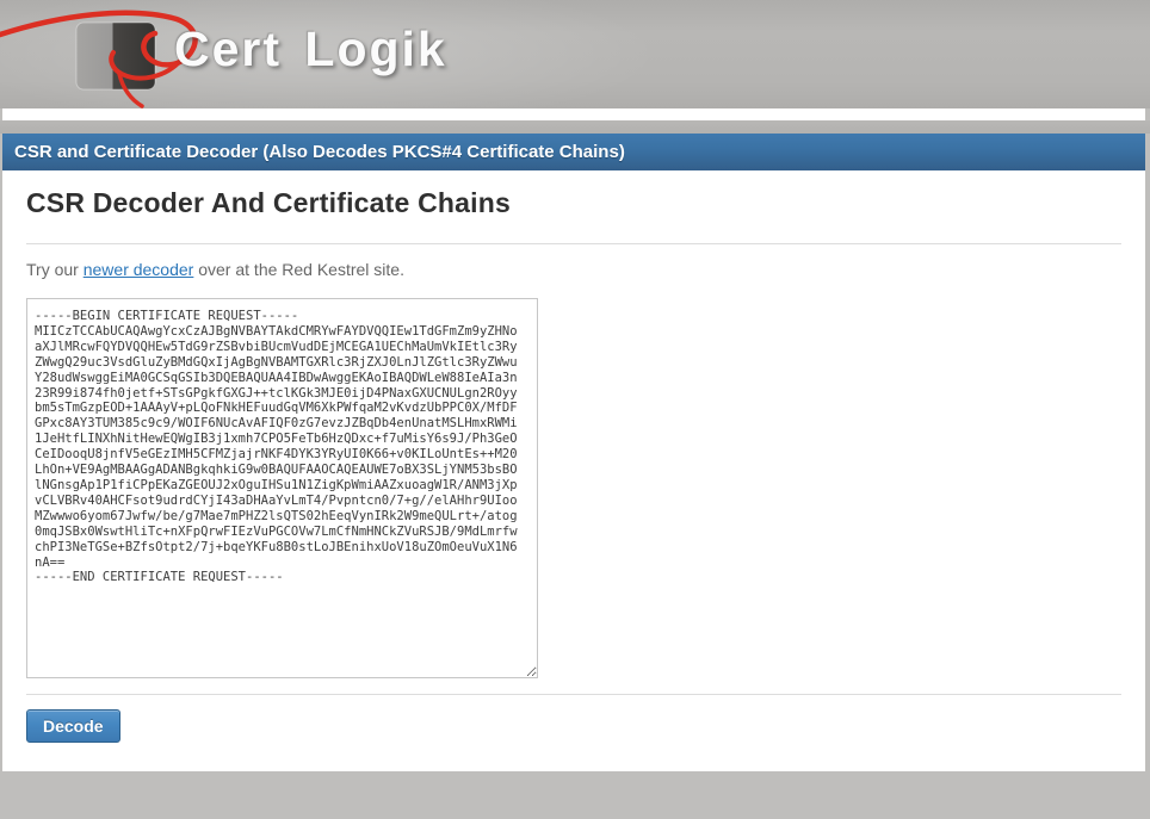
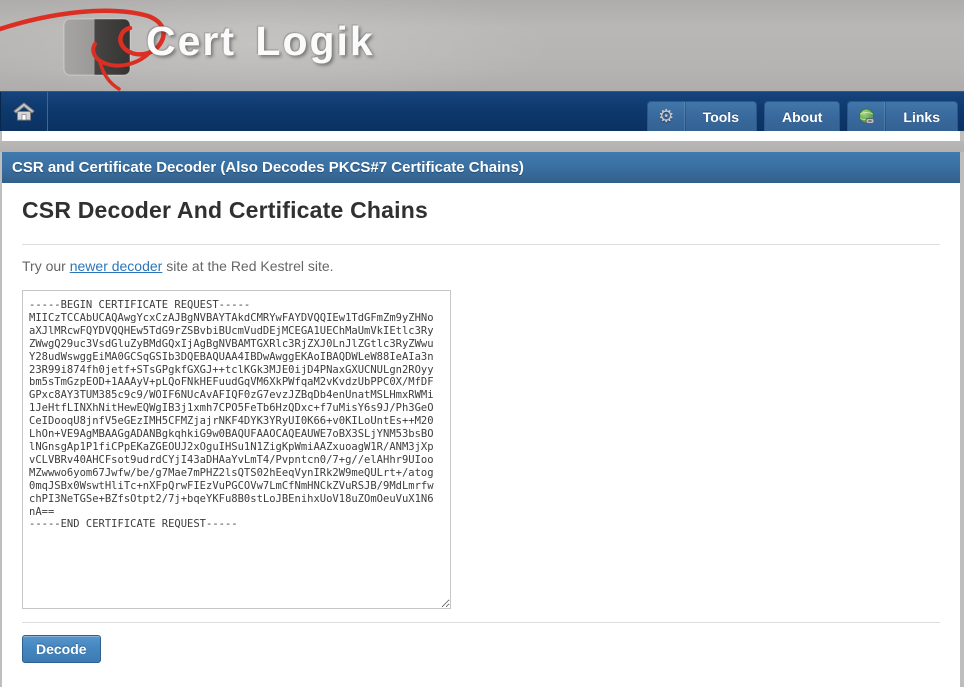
  Cert Logik
+ ⚙
+ Tools
+ About
+ Links
- CSR and Certificate Decoder (Also Decodes PKCS#4 Certificate Chains)
+ CSR and Certificate Decoder (Also Decodes PKCS#7 Certificate Chains)
  CSR Decoder And Certificate Chains
- Try our newer decoder over at the Red Kestrel site.
+ Try our newer decoder site at the Red Kestrel site.
  -----BEGIN CERTIFICATE REQUEST-----
  MIICzTCCAbUCAQAwgYcxCzAJBgNVBAYTAkdCMRYwFAYDVQQIEw1TdGFmZm9yZHNo
  aXJlMRcwFQYDVQQHEw5TdG9rZSBvbiBUcmVudDEjMCEGA1UEChMaUmVkIEtlc3Ry
  ZWwgQ29uc3VsdGluZyBMdGQxIjAgBgNVBAMTGXRlc3RjZXJ0LnJlZGtlc3RyZWwu
  Y28udWswggEiMA0GCSqGSIb3DQEBAQUAA4IBDwAwggEKAoIBAQDWLeW88IeAIa3n
  23R99i874fh0jetf+STsGPgkfGXGJ++tclKGk3MJE0ijD4PNaxGXUCNULgn2ROyy
  bm5sTmGzpEOD+1AAAyV+pLQoFNkHEFuudGqVM6XkPWfqaM2vKvdzUbPPC0X/MfDF
  GPxc8AY3TUM385c9c9/WOIF6NUcAvAFIQF0zG7evzJZBqDb4enUnatMSLHmxRWMi
  1JeHtfLINXhNitHewEQWgIB3j1xmh7CPO5FeTb6HzQDxc+f7uMisY6s9J/Ph3GeO
  CeIDooqU8jnfV5eGEzIMH5CFMZjajrNKF4DYK3YRyUI0K66+v0KILoUntEs++M20
  LhOn+VE9AgMBAAGgADANBgkqhkiG9w0BAQUFAAOCAQEAUWE7oBX3SLjYNM53bsBO
  lNGnsgAp1P1fiCPpEKaZGEOUJ2xOguIHSu1N1ZigKpWmiAAZxuoagW1R/ANM3jXp
  vCLVBRv40AHCFsot9udrdCYjI43aDHAaYvLmT4/Pvpntcn0/7+g//elAHhr9UIoo
  MZwwwo6yom67Jwfw/be/g7Mae7mPHZ2lsQTS02hEeqVynIRk2W9meQULrt+/atog
  0mqJSBx0WswtHliTc+nXFpQrwFIEzVuPGCOVw7LmCfNmHNCkZVuRSJB/9MdLmrfw
  chPI3NeTGSe+BZfsOtpt2/7j+bqeYKFu8B0stLoJBEnihxUoV18uZOmOeuVuX1N6
  nA==
  -----END CERTIFICATE REQUEST-----
  Decode
